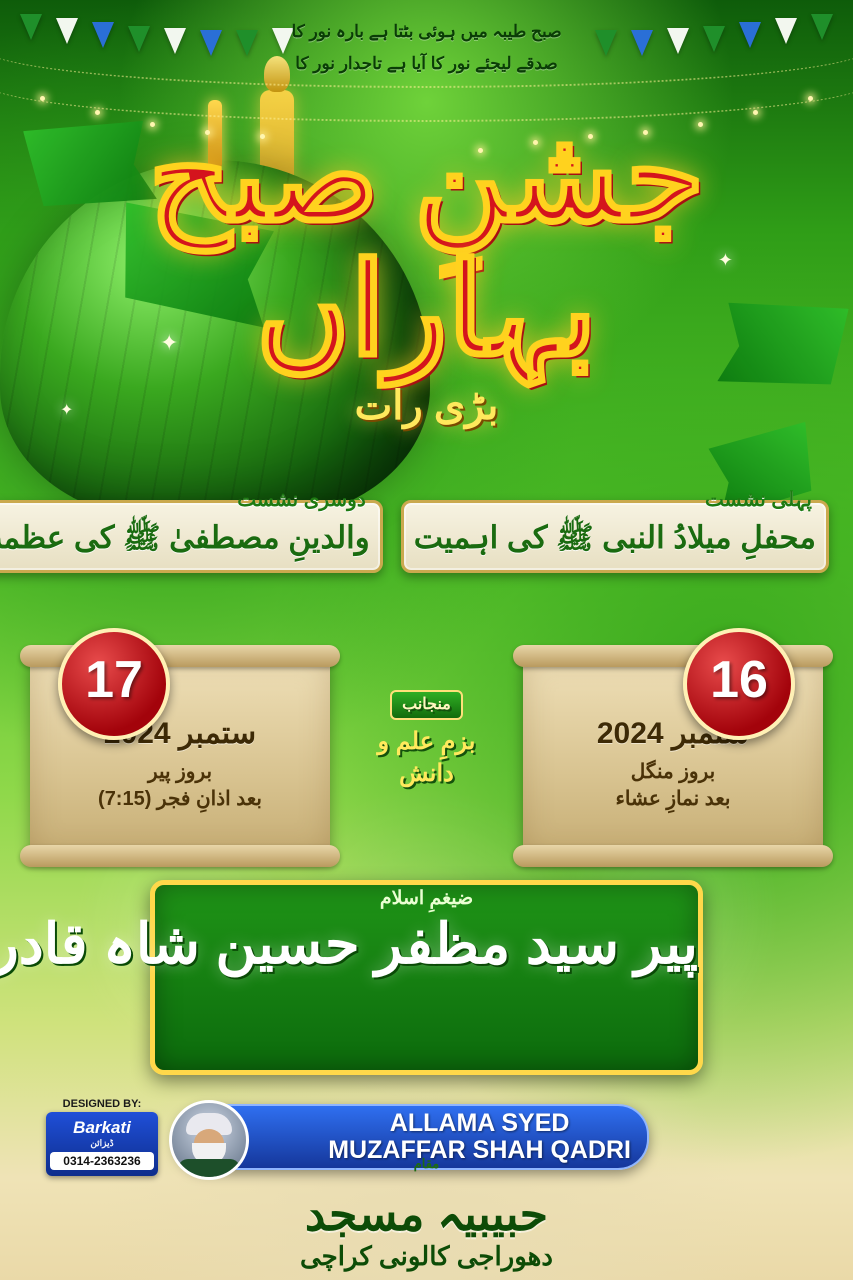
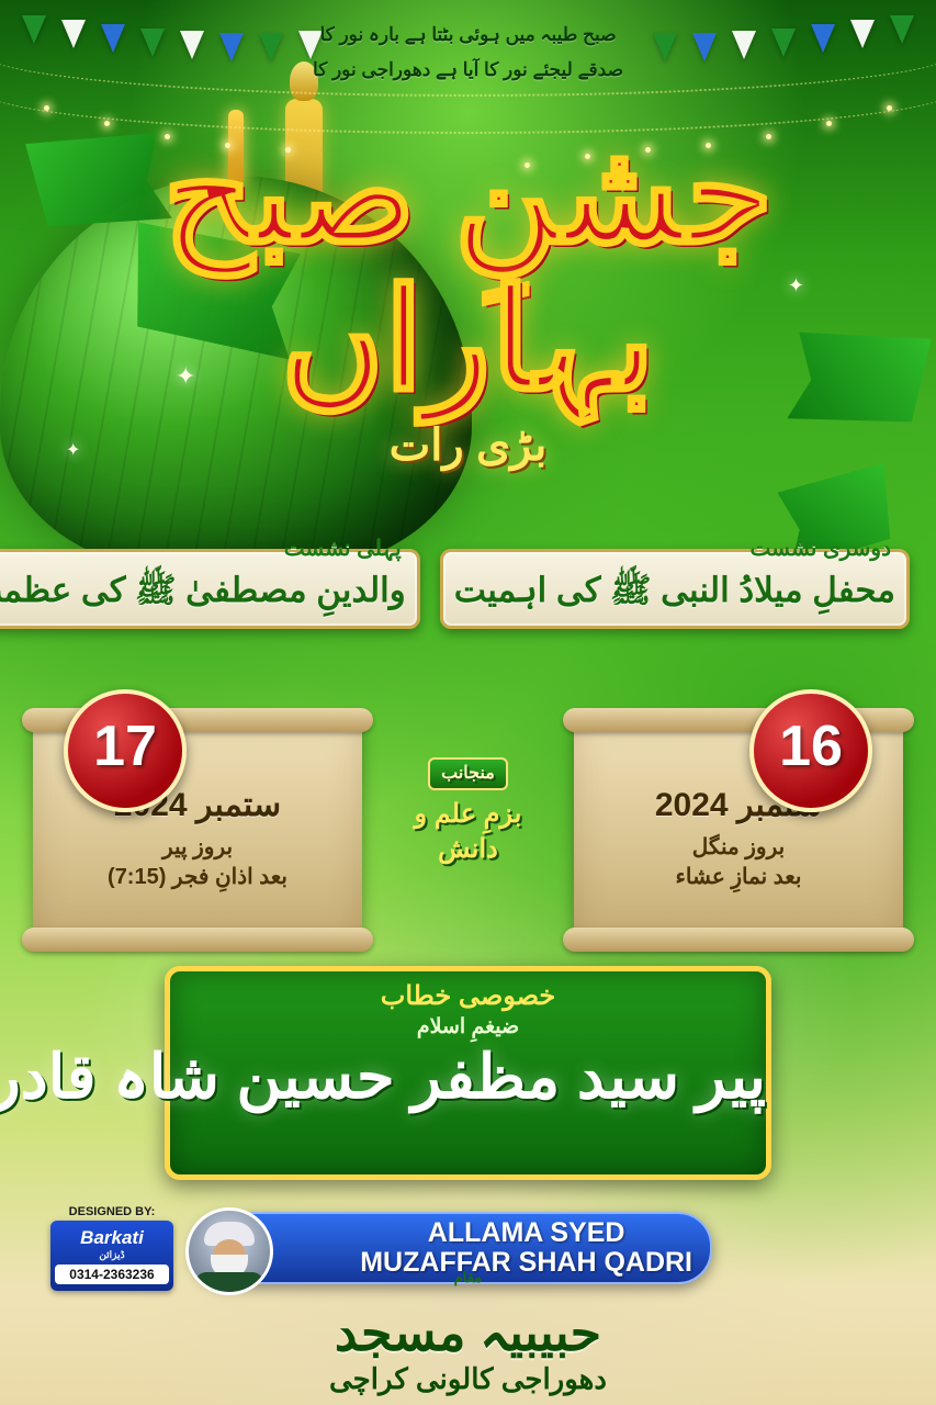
  ✦
  ✦
  ✦
  صبح طیبہ میں ہوئی بٹتا ہے بارہ نور کا
- صدقے لیجئے نور کا آیا ہے تاجدار نور کا
+ صدقے لیجئے نور کا آیا ہے دھوراجی نور کا
  جشنِ صبح بہاراں
  بڑی رات
- پہلی نشست
+ دوسری نشست
  محفلِ میلادُ النبی ﷺ کی اہمیت
- دوسری نشست
+ پہلی نشست
  والدینِ مصطفیٰ ﷺ کی عظم
  16
  مبر 2024
  بروز منگل
  بعد نمازِ عشاء
  منجانب
  بزمِ علم و دانش
  17
  ستمبر 24
  بروز پیر
  بعد اذانِ فجر (7:15)
+ خصوصی خطاب
  ضیغمِ اسلام
  پیر سید مظفر حسین شاہ قادر
  DESIGNED BY:
  Barkati
  ڈیزائن
  0314-2363236
  ALLAMA SYED
  MUZAFFAR SHAH QADRI
  مقام
  حبیبیہ مسجد
  دھوراجی کالونی کراچی
